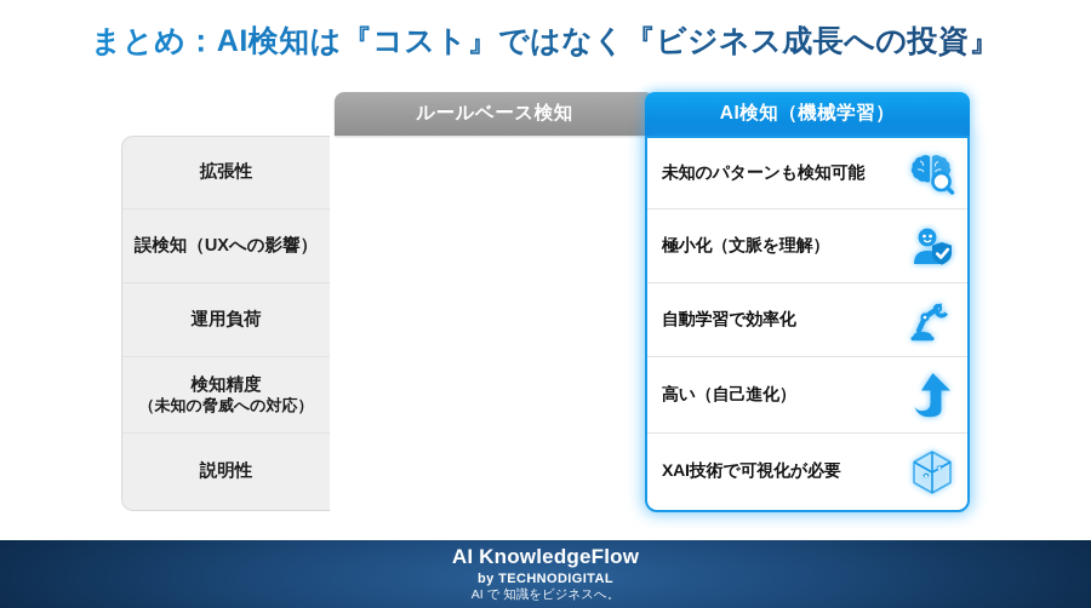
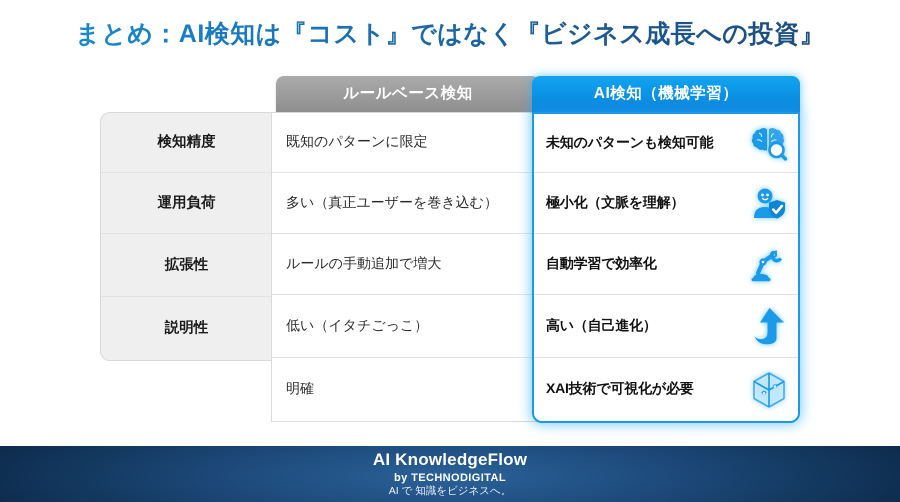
  まとめ：AI検知は『コスト』ではなく『ビジネス成長への投資』
- 拡張性
+ 検知精度
- 誤検知（UXへの影響）
  運用負荷
- 検知精度
+ 拡張性
- （未知の脅威への対応）
  説明性
  ルールベース検知
+ 既知のパターンに限定
+ 多い（真正ユーザーを巻き込む）
+ ルールの手動追加で増大
+ 低い（イタチごっこ）
+ 明確
  AI検知（機械学習）
  未知のパターンも検知可能
  極小化（文脈を理解）
  自動学習で効率化
  高い（自己進化）
  XAI技術で可視化が必要
  AI KnowledgeFlow
  by TECHNODIGITAL
  AI で 知識をビジネスへ。
